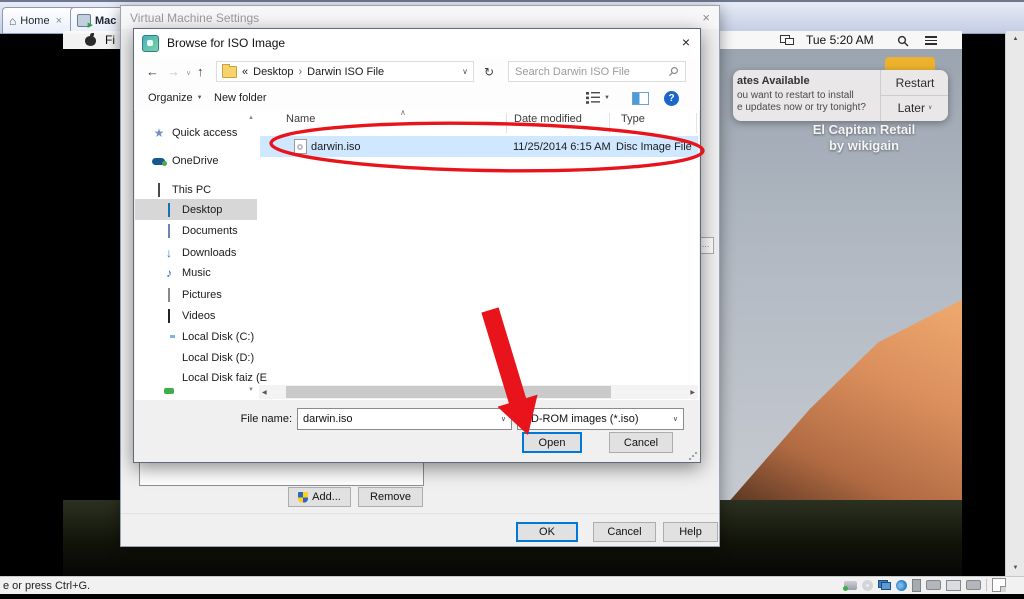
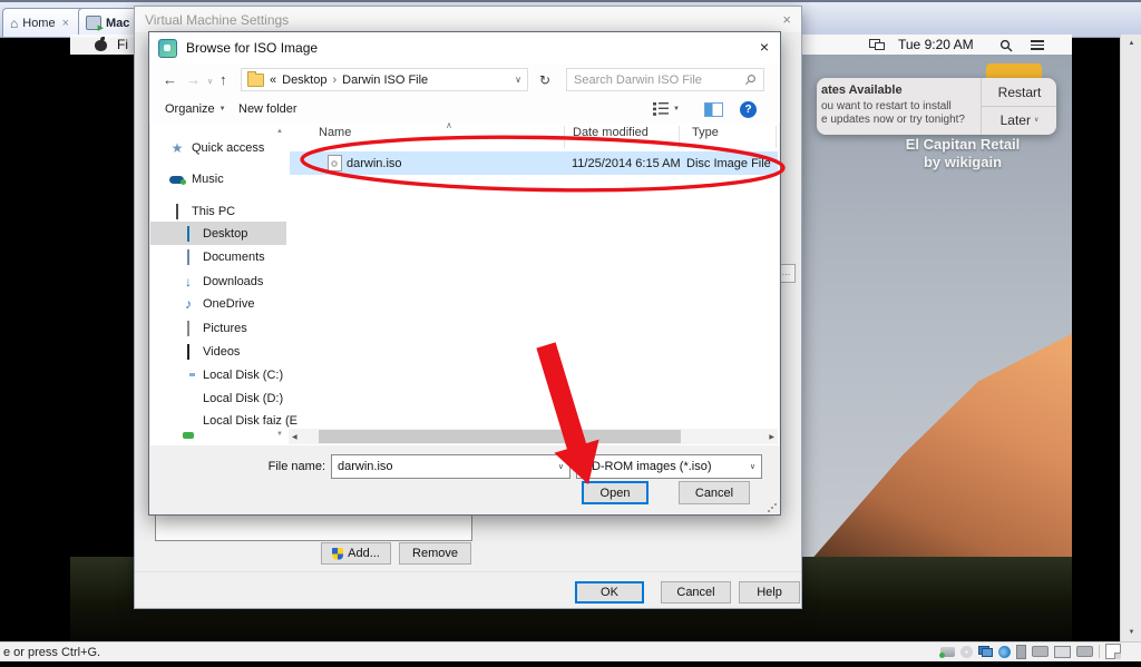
  ⌂
  Home
  ×
  Mac
  Fi
- Tue 5:20 AM
+ Tue 9:20 AM
  ates Available
  ou want to restart to install
  e updates now or try tonight?
  Restart
  Later
  El Capitan Retail
  by wikigain
  Virtual Machine Settings
  ×
  …
  Add...
  Remove
  OK
  Cancel
  Help
  Browse for ISO Image
  ×
  ←
  →
  ↑
  «
  Desktop
  ›
  Darwin ISO File
  ∨
  ↻
  Search Darwin ISO File
  Organize
  New folder
  ?
  ★
  Quick access
- OneDrive
+ Music
  This PC
  Desktop
  Documents
  ↓
  Downloads
  ♪
- Music
+ OneDrive
  Pictures
  Videos
  Local Disk (C:)
  Local Disk (D:)
  Local Disk faiz (E
  ∧
  Name
  Date modified
  Type
  darwin.iso
  11/25/2014 6:15 AM
  Disc Image File
  File name:
  darwin.iso
  D-ROM images (*.iso)
  Open
  Cancel
  e or press Ctrl+G.
